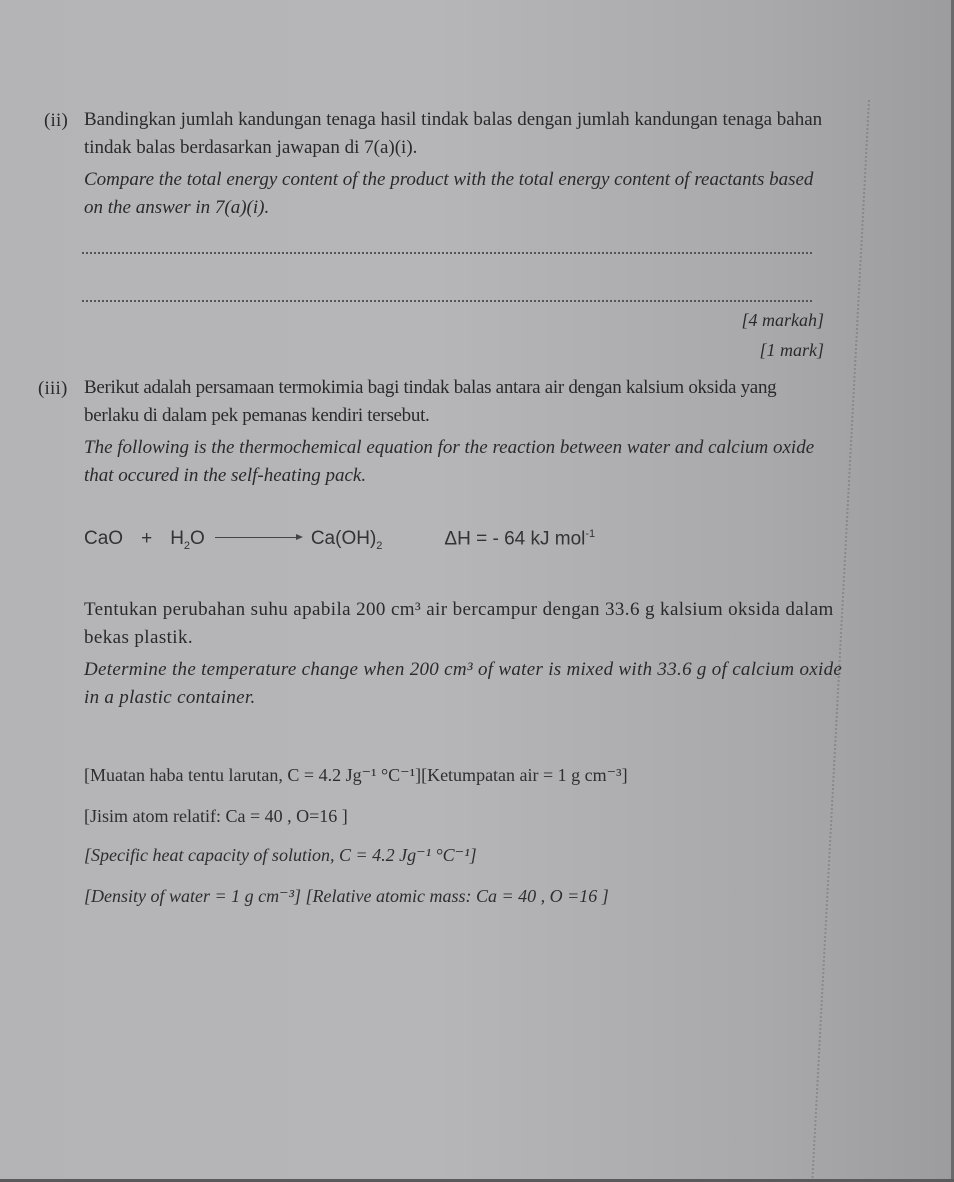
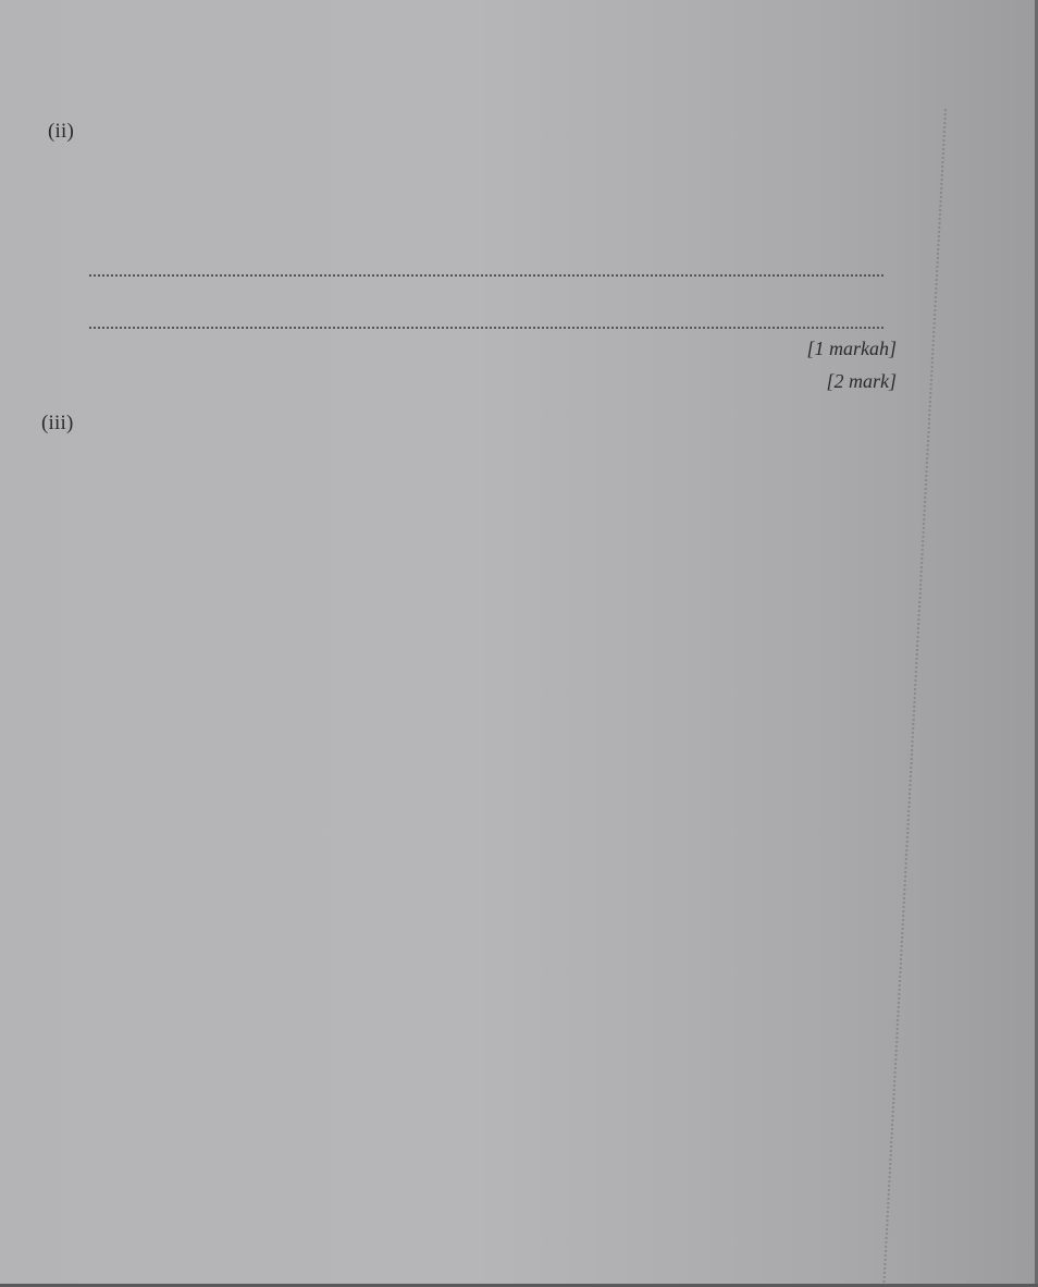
  (ii)
- Bandingkan jumlah kandungan tenaga hasil tindak balas dengan jumlah kandungan tenaga bahan tindak balas berdasarkan jawapan di 7(a)(i).
- Compare the total energy content of the product with the total energy content of reactants based on the answer in 7(a)(i).
- [4 markah]
+ [1 markah]
- [1 mark]
+ [2 mark]
  (iii)
- Berikut adalah persamaan termokimia bagi tindak balas antara air dengan kalsium oksida yang berlaku di dalam pek pemanas kendiri tersebut.
- The following is the thermochemical equation for the reaction between water and calcium oxide that occured in the self-heating pack.
- CaO
- +
- H2O
- Ca(OH)2
- ΔH = - 64 kJ mol-1
- Tentukan perubahan suhu apabila 200 cm³ air bercampur dengan 33.6 g kalsium oksida dalam bekas plastik.
- Determine the temperature change when 200 cm³ of water is mixed with 33.6 g of calcium oxide in a plastic container.
- [Muatan haba tentu larutan, C = 4.2 Jg⁻¹ °C⁻¹][Ketumpatan air = 1 g cm⁻³]
- [Jisim atom relatif: Ca = 40 , O=16 ]
- [Specific heat capacity of solution, C = 4.2 Jg⁻¹ °C⁻¹]
- [Density of water = 1 g cm⁻³] [Relative atomic mass: Ca = 40 , O =16 ]
